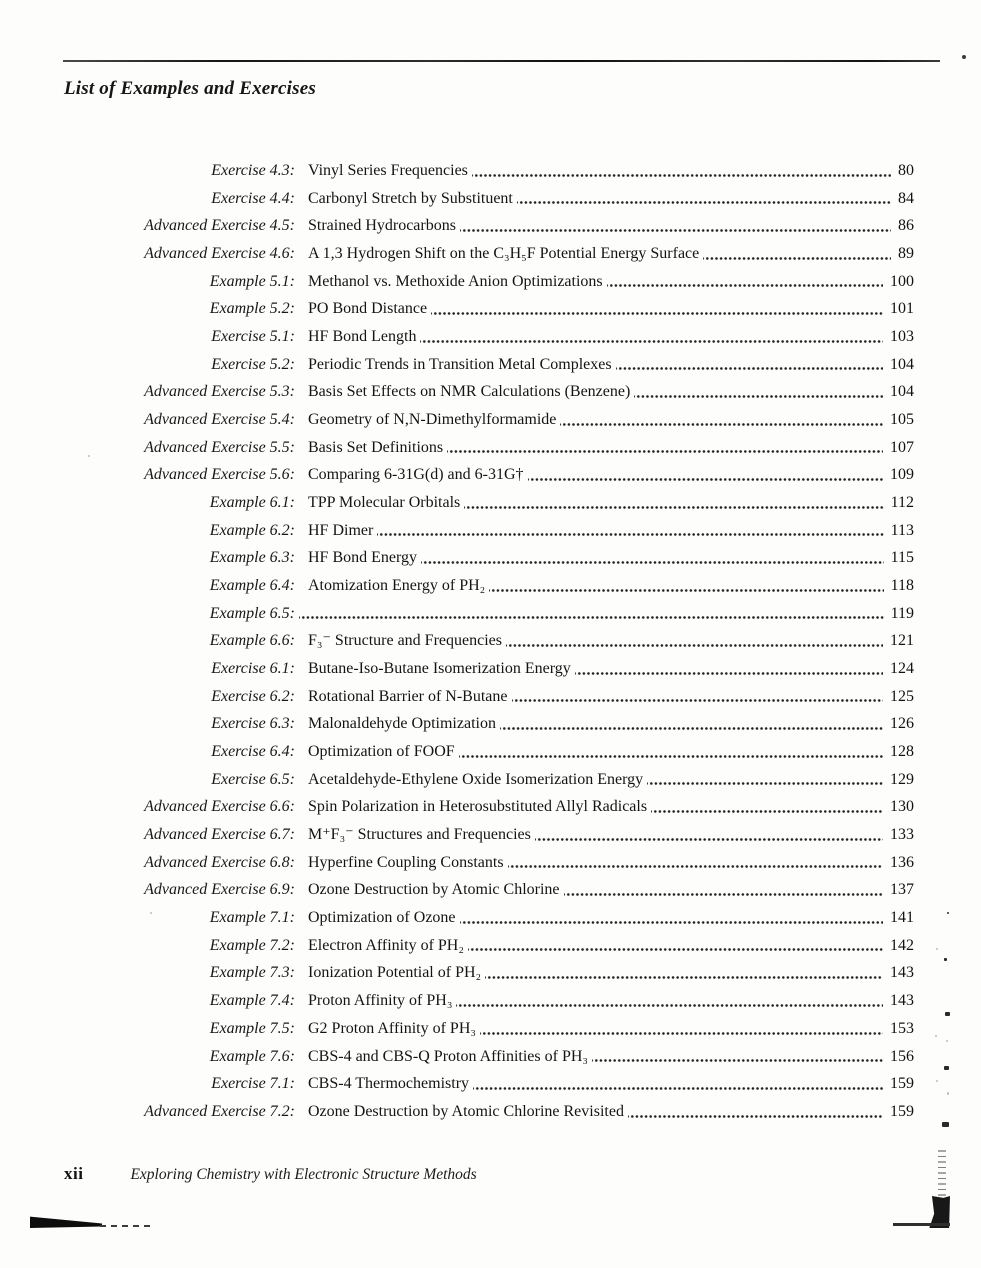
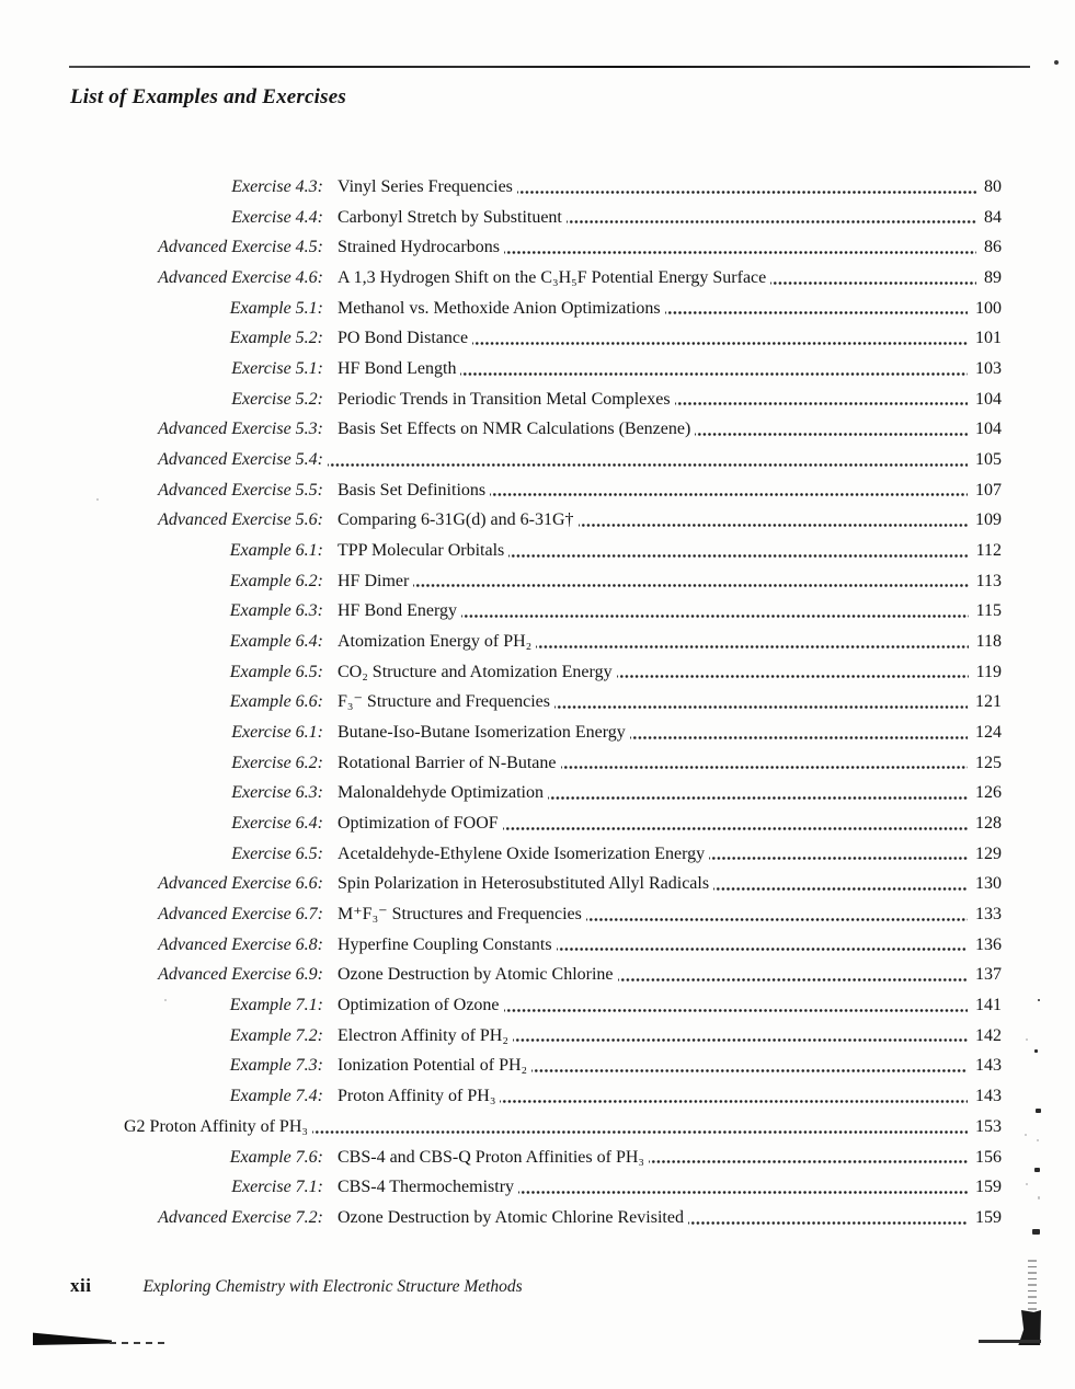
  List of Examples and Exercises
  Exercise 4.3:
  Vinyl Series Frequencies
  80
  Exercise 4.4:
  Carbonyl Stretch by Substituent
  84
  Advanced Exercise 4.5:
  Strained Hydrocarbons
  86
  Advanced Exercise 4.6:
  A 1,3 Hydrogen Shift on the C₃H₅F Potential Energy Surface
  89
  Example 5.1:
  Methanol vs. Methoxide Anion Optimizations
  100
  Example 5.2:
  PO Bond Distance
  101
  Exercise 5.1:
  HF Bond Length
  103
  Exercise 5.2:
  Periodic Trends in Transition Metal Complexes
  104
  Advanced Exercise 5.3:
  Basis Set Effects on NMR Calculations (Benzene)
  104
  Advanced Exercise 5.4:
- Geometry of N,N-Dimethylformamide
  105
  Advanced Exercise 5.5:
  Basis Set Definitions
  107
  Advanced Exercise 5.6:
  Comparing 6-31G(d) and 6-31G†
  109
  Example 6.1:
  TPP Molecular Orbitals
  112
  Example 6.2:
  HF Dimer
  113
  Example 6.3:
  HF Bond Energy
  115
  Example 6.4:
  Atomization Energy of PH₂
  118
  Example 6.5:
+ CO₂ Structure and Atomization Energy
  119
  Example 6.6:
  F₃⁻ Structure and Frequencies
  121
  Exercise 6.1:
  Butane-Iso-Butane Isomerization Energy
  124
  Exercise 6.2:
  Rotational Barrier of N-Butane
  125
  Exercise 6.3:
  Malonaldehyde Optimization
  126
  Exercise 6.4:
  Optimization of FOOF
  128
  Exercise 6.5:
  Acetaldehyde-Ethylene Oxide Isomerization Energy
  129
  Advanced Exercise 6.6:
  Spin Polarization in Heterosubstituted Allyl Radicals
  130
  Advanced Exercise 6.7:
  M⁺F₃⁻ Structures and Frequencies
  133
  Advanced Exercise 6.8:
  Hyperfine Coupling Constants
  136
  Advanced Exercise 6.9:
  Ozone Destruction by Atomic Chlorine
  137
  Example 7.1:
  Optimization of Ozone
  141
  Example 7.2:
  Electron Affinity of PH₂
  142
  Example 7.3:
  Ionization Potential of PH₂
  143
  Example 7.4:
  Proton Affinity of PH₃
  143
- Example 7.5:
  G2 Proton Affinity of PH₃
  153
  Example 7.6:
  CBS-4 and CBS-Q Proton Affinities of PH₃
  156
  Exercise 7.1:
  CBS-4 Thermochemistry
  159
  Advanced Exercise 7.2:
  Ozone Destruction by Atomic Chlorine Revisited
  159
  xii
  Exploring Chemistry with Electronic Structure Methods
